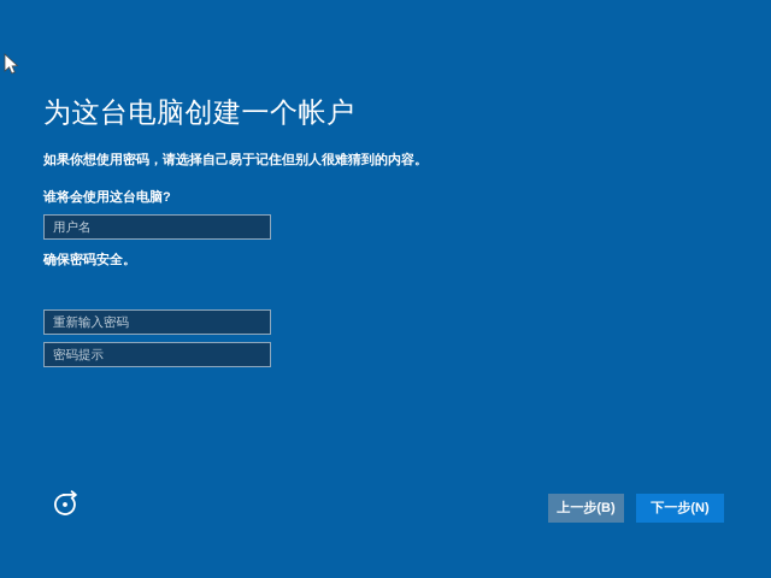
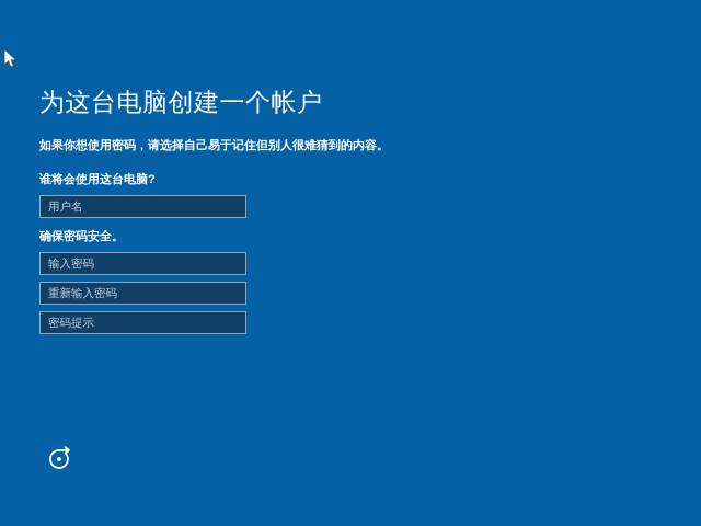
  为这台电脑创建一个帐户
  如果你想使用密码，请选择自己易于记住但别人很难猜到的内容。
  谁将会使用这台电脑?
  用户名
  确保密码安全。
+ 输入密码
  重新输入密码
  密码提示
- 上一步(B)
- 下一步(N)
